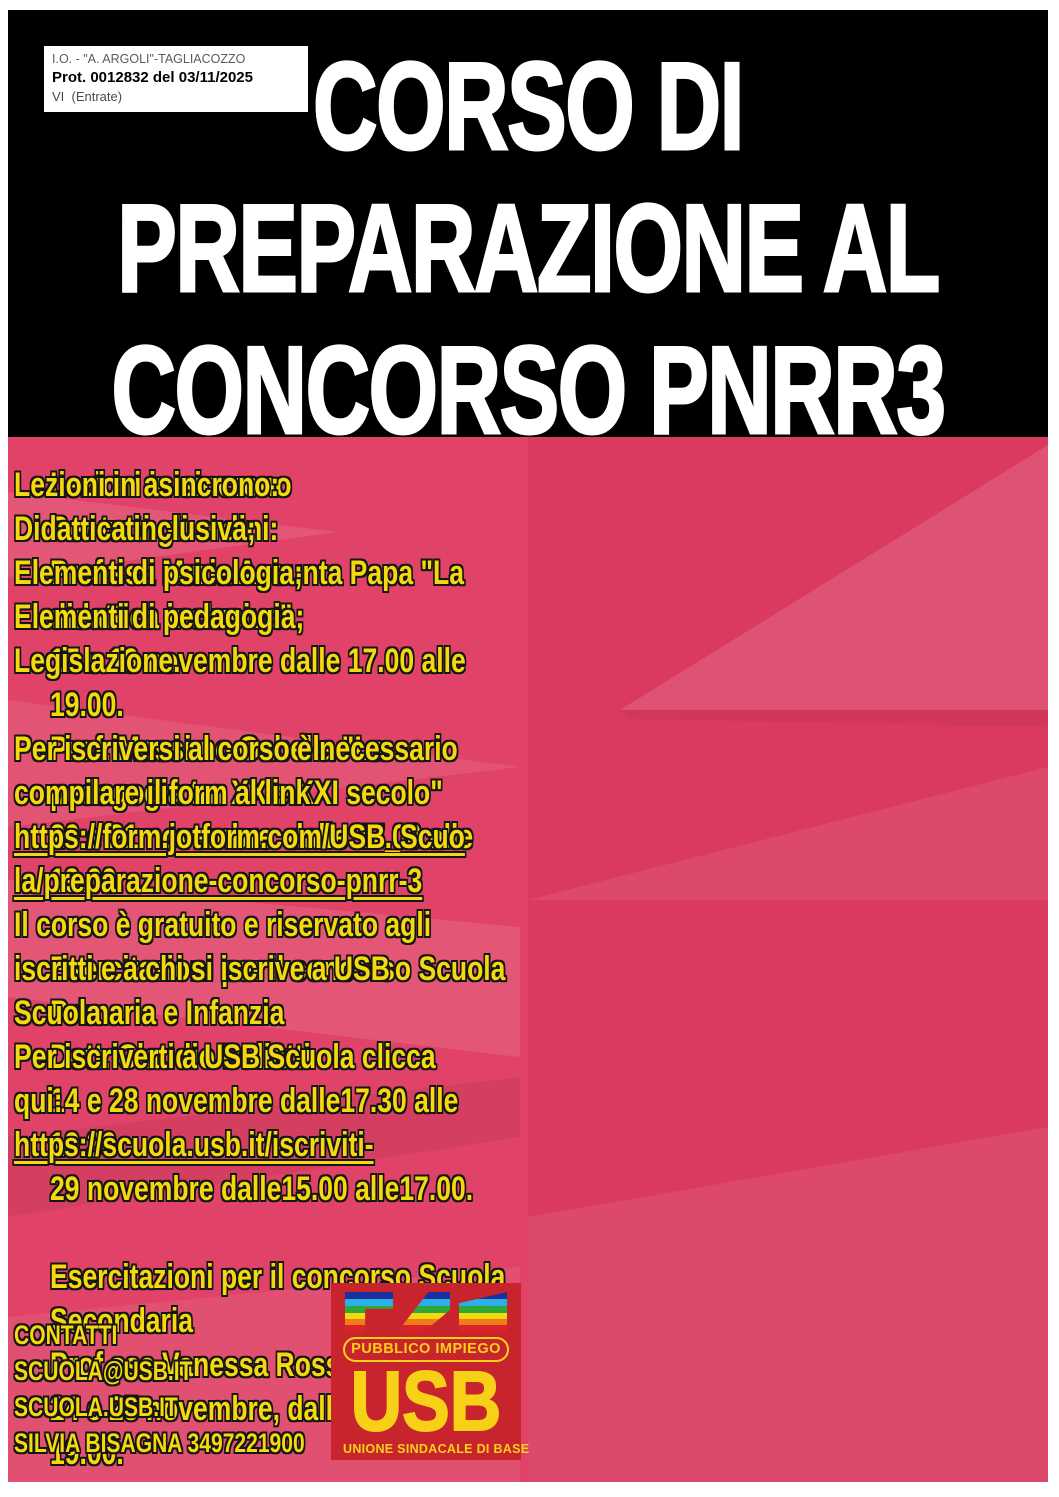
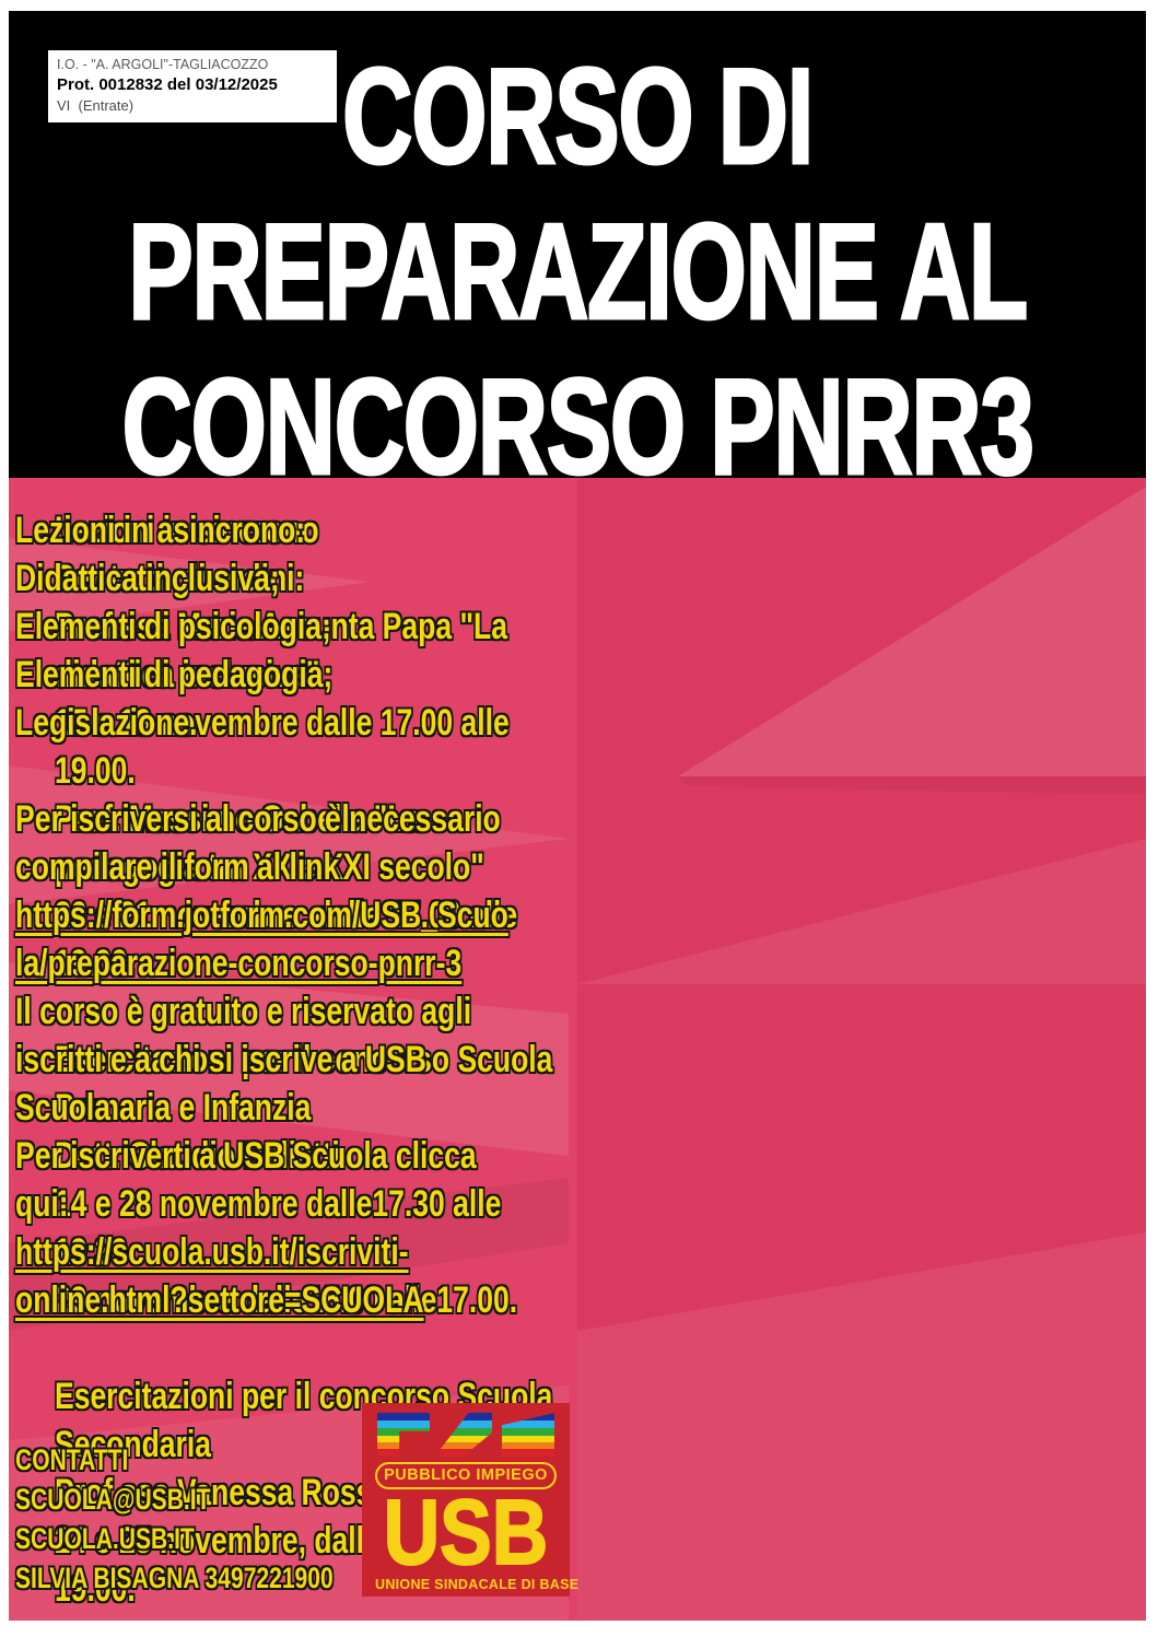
  I.O. - "A. ARGOLI"-TAGLIACOZZO
- Prot. 0012832 del 03/11/2025
+ Prot. 0012832 del 03/12/2025
  VI (Entrate)
  CORSO DI
  PREPARAZIONE AL
  CONCORSO PNRR3
  Lezioni in sincrono
  Per tutti gli ordini:
  Prof.ssa Maria Assunta Papa "La
  didattica inclusiva"
  17 e 19 novembre dalle 17.00 alle
  19.00.
  Prof. Massimo Gabella "La
  pedagogia tra XX e XXI secolo"
  20 e 21 novembre dalle 17.00 alle
  19.00.
  Esercitazioni per il concorso Scuola
  Primaria e Infanzia
  Dott. Claudio Puliatti
  14 e 28 novembre dalle17.30 alle
  19.30
  29 novembre dalle15.00 alle17.00.
  Esercitazioni per il concorso Scuola
  Secondaria
  Prof.ssa Vanessa Ros
  19.00.
  Lezioni in asincrono:
  Didattica inclusiva;
  Elementi di psicologia;
  Elementi di pedagogia;
  Legislazione.
  Per iscriversi al corso è necessario
  compilare il form al link
  https://form.jotform.com/USB_Scuo
  la/preparazione-concorso-pnrr-3
  Il corso è gratuito e riservato agli
  iscritti e a chi si iscrive a USB
  Scuola
  Per iscriverti a USB Scuola clicca
  qui:
  https://scuola.usb.it/iscriviti-
+ online.html?settore=SCUOLA
  CONTATTI
  SCUOLA@USB.IT
  SCUOLA.USB.IT
  SILVIA BISAGNA 3497221900
  PUBBLICO IMPIEGO
  USB
  UNIONE SINDACALE DI BASE
